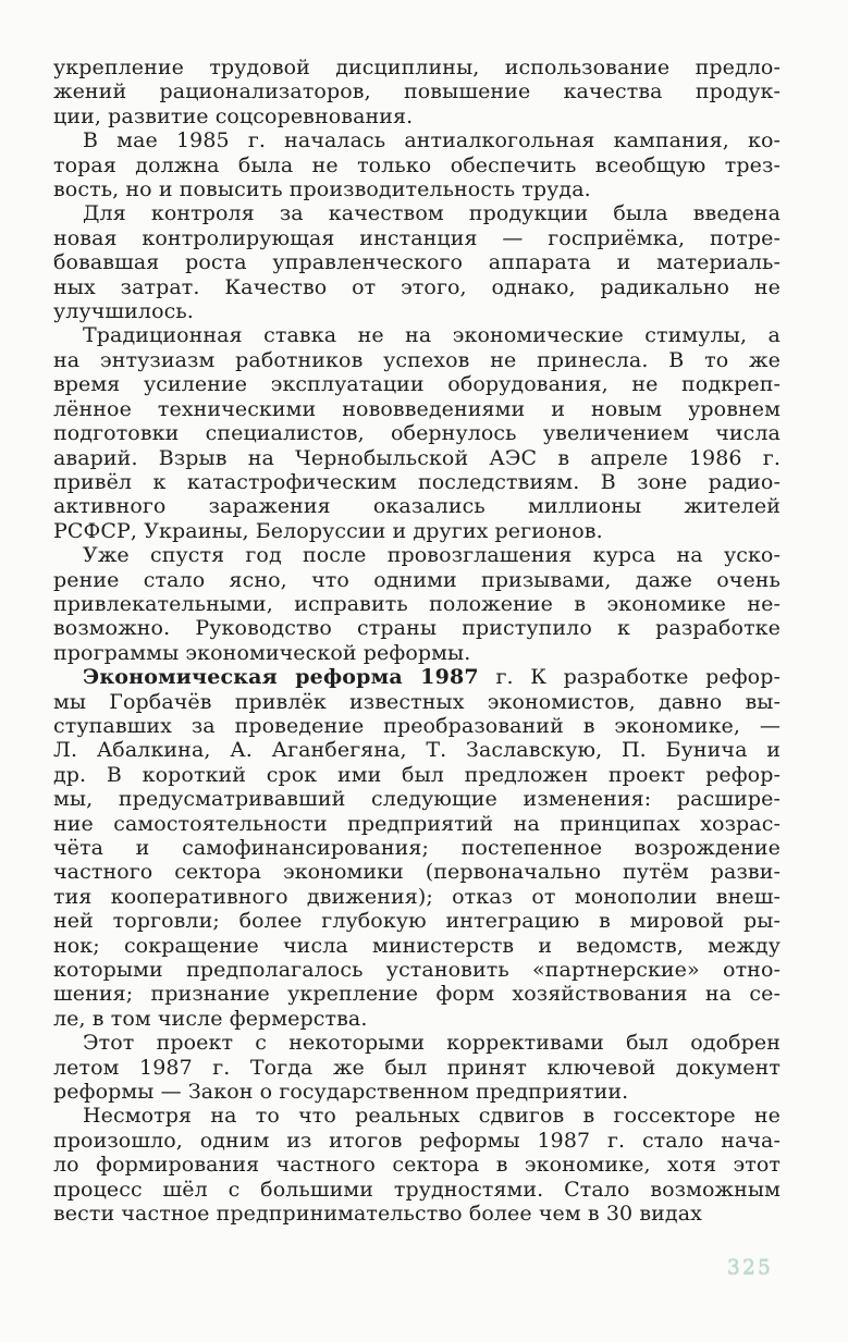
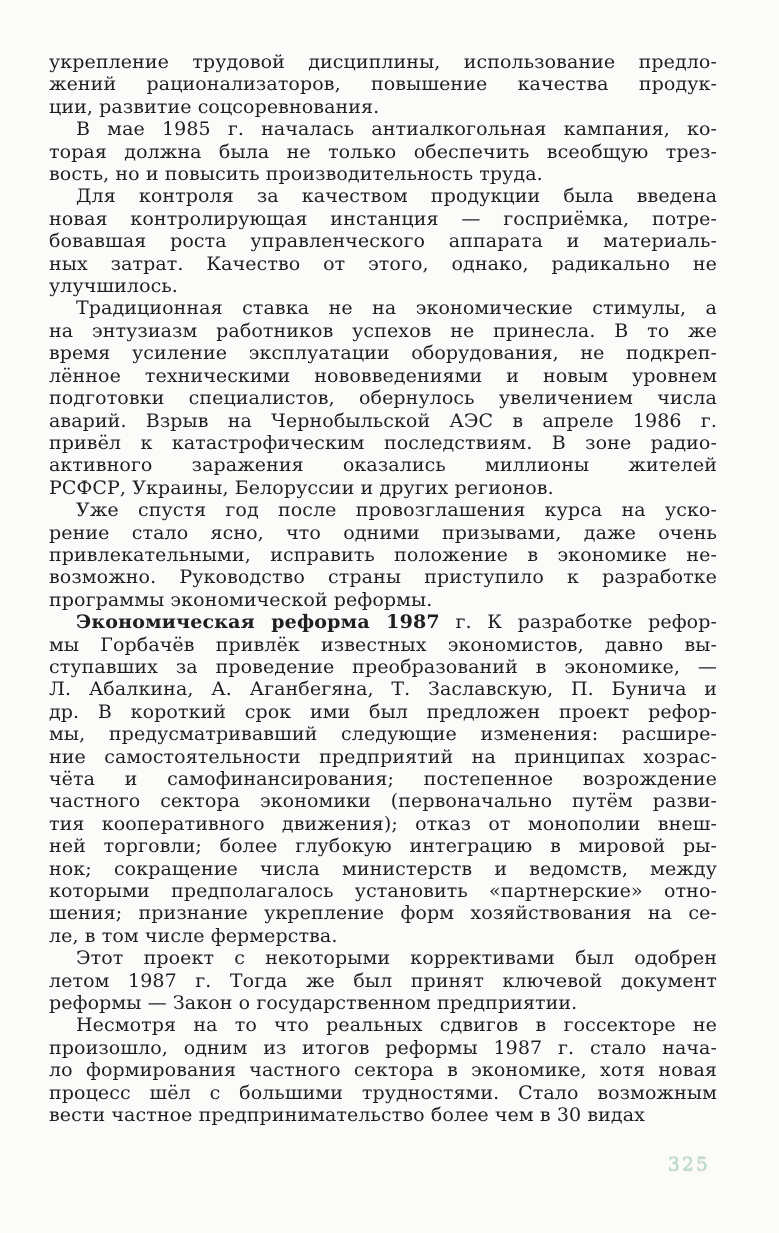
  укрепление трудовой дисциплины, использование предло-
  жений рационализаторов, повышение качества продук-
  ции, развитие соцсоревнования.
  В мае 1985 г. началась антиалкогольная кампания, ко-
  торая должна была не только обеспечить всеобщую трез-
  вость, но и повысить производительность труда.
  Для контроля за качеством продукции была введена
  новая контролирующая инстанция — госприёмка, потре-
  бовавшая роста управленческого аппарата и материаль-
  ных затрат. Качество от этого, однако, радикально не
  улучшилось.
  Традиционная ставка не на экономические стимулы, а
  на энтузиазм работников успехов не принесла. В то же
  время усиление эксплуатации оборудования, не подкреп-
  лённое техническими нововведениями и новым уровнем
  подготовки специалистов, обернулось увеличением числа
  аварий. Взрыв на Чернобыльской АЭС в апреле 1986 г.
  привёл к катастрофическим последствиям. В зоне радио-
  активного заражения оказались миллионы жителей
  РСФСР, Украины, Белоруссии и других регионов.
  Уже спустя год после провозглашения курса на уско-
  рение стало ясно, что одними призывами, даже очень
  привлекательными, исправить положение в экономике не-
  возможно. Руководство страны приступило к разработке
  программы экономической реформы.
  Экономическая реформа 1987 г. К разработке рефор-
  мы Горбачёв привлёк известных экономистов, давно вы-
  ступавших за проведение преобразований в экономике, —
  Л. Абалкина, А. Аганбегяна, Т. Заславскую, П. Бунича и
  др. В короткий срок ими был предложен проект рефор-
  мы, предусматривавший следующие изменения: расшире-
  ние самостоятельности предприятий на принципах хозрас-
  чёта и самофинансирования; постепенное возрождение
  частного сектора экономики (первоначально путём разви-
  тия кооперативного движения); отказ от монополии внеш-
  ней торговли; более глубокую интеграцию в мировой ры-
  нок; сокращение числа министерств и ведомств, между
  которыми предполагалось установить «партнерские» отно-
  шения; признание укрепление форм хозяйствования на се-
  ле, в том числе фермерства.
  Этот проект с некоторыми коррективами был одобрен
  летом 1987 г. Тогда же был принят ключевой документ
  реформы — Закон о государственном предприятии.
  Несмотря на то что реальных сдвигов в госсекторе не
  произошло, одним из итогов реформы 1987 г. стало нача-
- ло формирования частного сектора в экономике, хотя этот
+ ло формирования частного сектора в экономике, хотя новая
  процесс шёл с большими трудностями. Стало возможным
  вести частное предпринимательство более чем в 30 видах
  325
